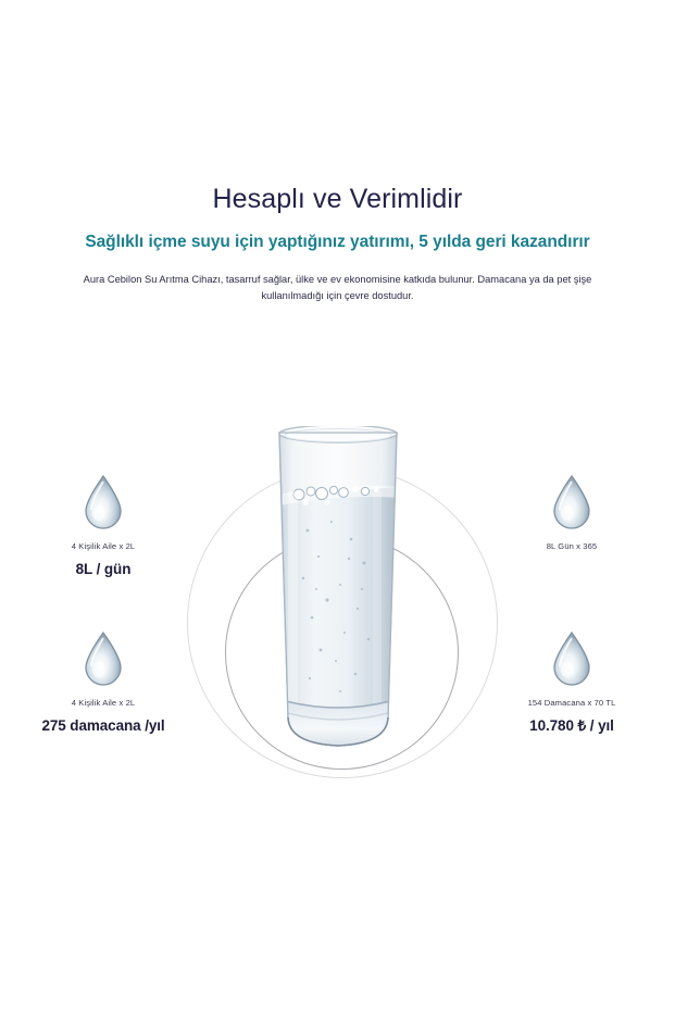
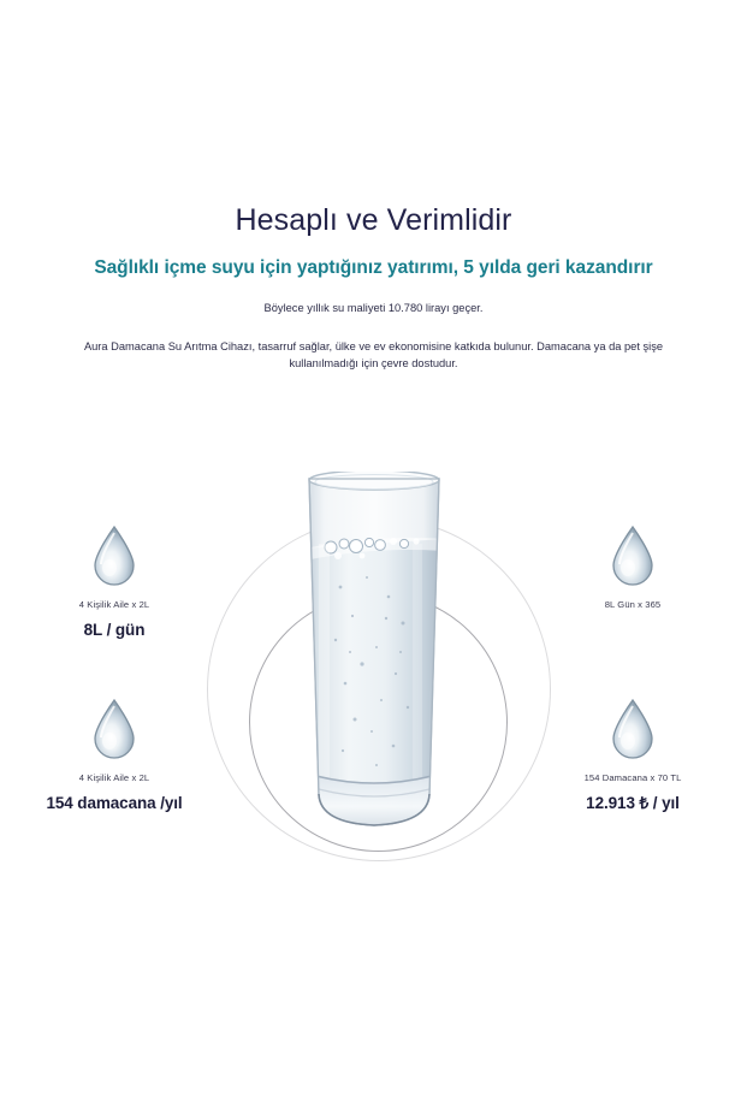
  Hesaplı ve Verimlidir
  Sağlıklı içme suyu için yaptığınız yatırımı, 5 yılda geri kazandırır
+ Böylece yıllık su maliyeti 10.780 lirayı geçer.
- Aura Cebilon Su Arıtma Cihazı, tasarruf sağlar, ülke ve ev ekonomisine katkıda bulunur. Damacana ya da pet şişe kullanılmadığı için çevre dostudur.
+ Aura Damacana Su Arıtma Cihazı, tasarruf sağlar, ülke ve ev ekonomisine katkıda bulunur. Damacana ya da pet şişe kullanılmadığı için çevre dostudur.
  4 Kişilik Aile x 2L
  8L / gün
  8L Gün x 365
  4 Kişilik Aile x 2L
- 275 damacana /yıl
+ 154 damacana /yıl
  154 Damacana x 70 TL
- 10.780 ₺ / yıl
+ 12.913 ₺ / yıl
